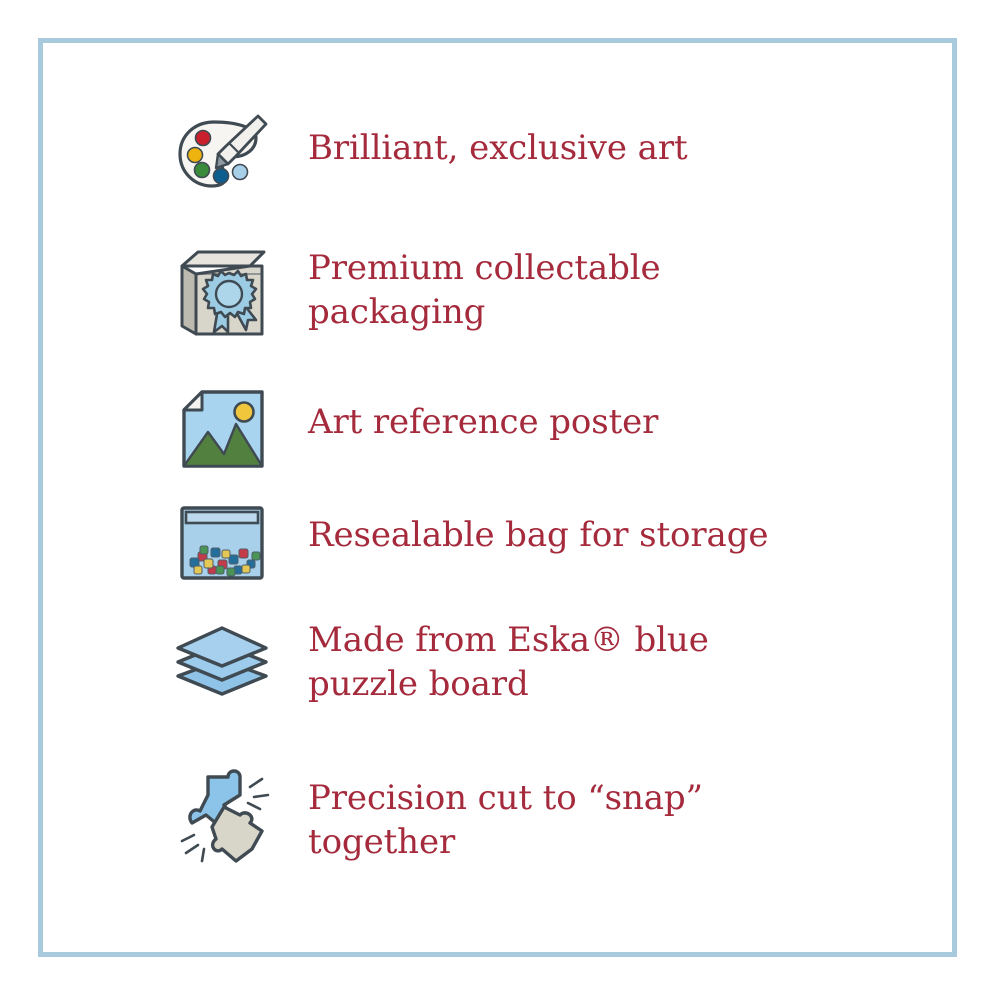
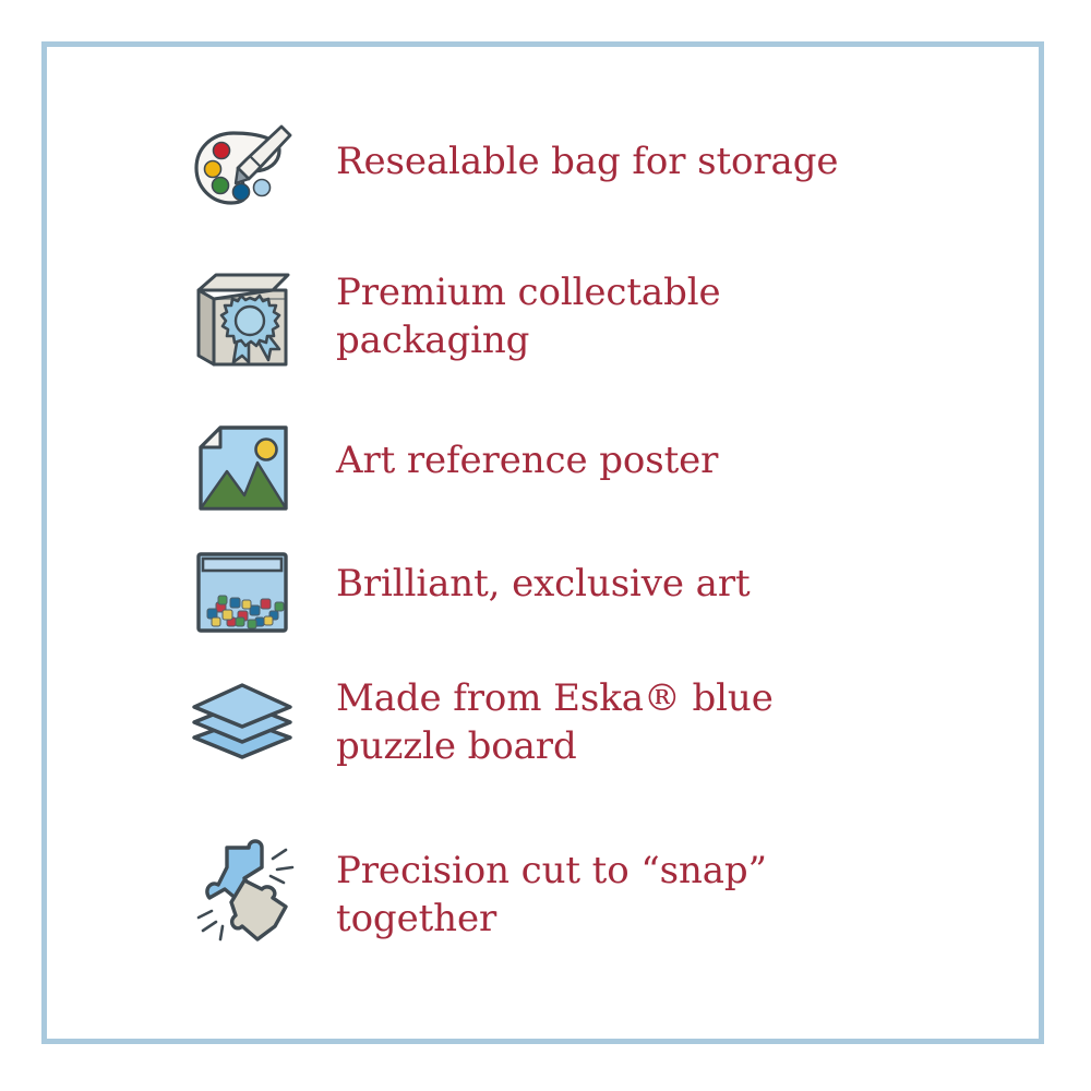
- Brilliant, exclusive art
+ Resealable bag for storage
  Premium collectable
  packaging
  Art reference poster
- Resealable bag for storage
+ Brilliant, exclusive art
  Made from Eska® blue
  puzzle board
  Precision cut to “snap”
  together
